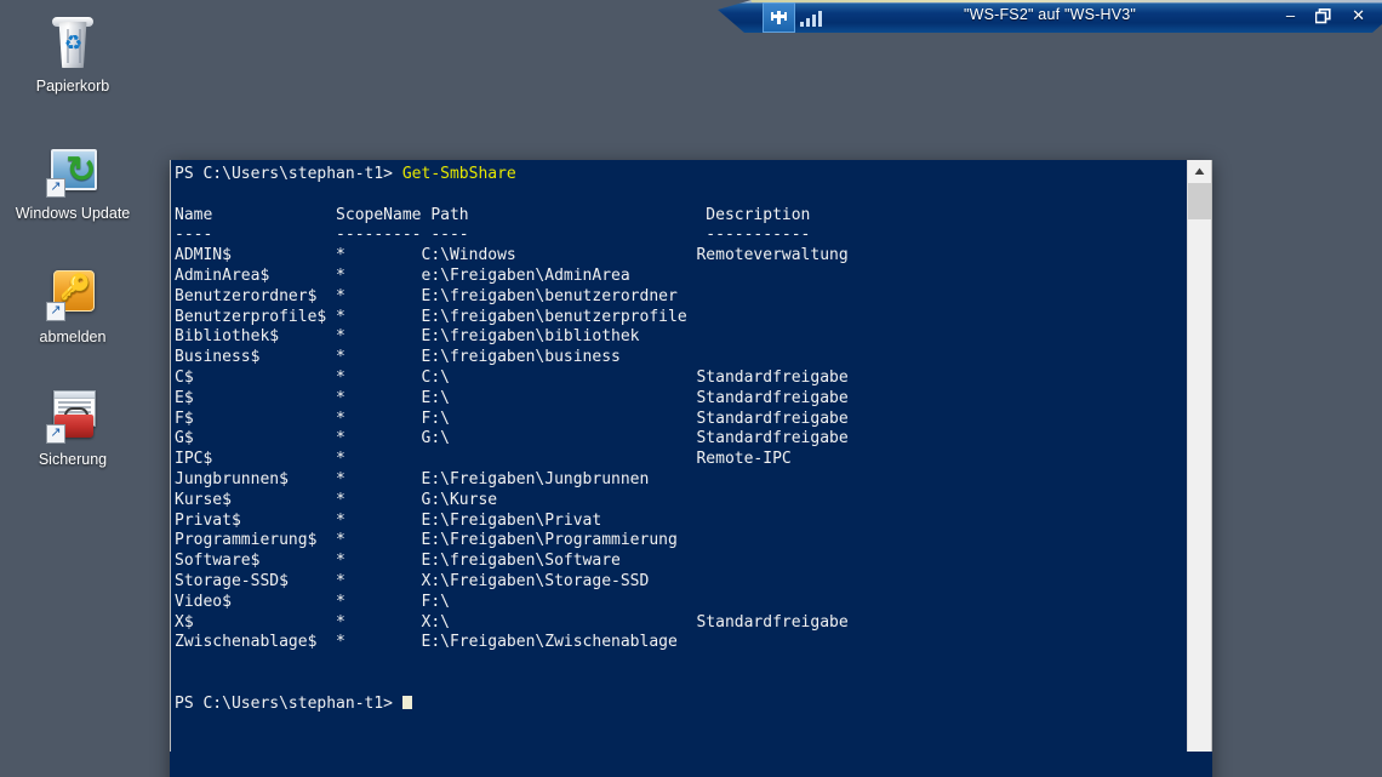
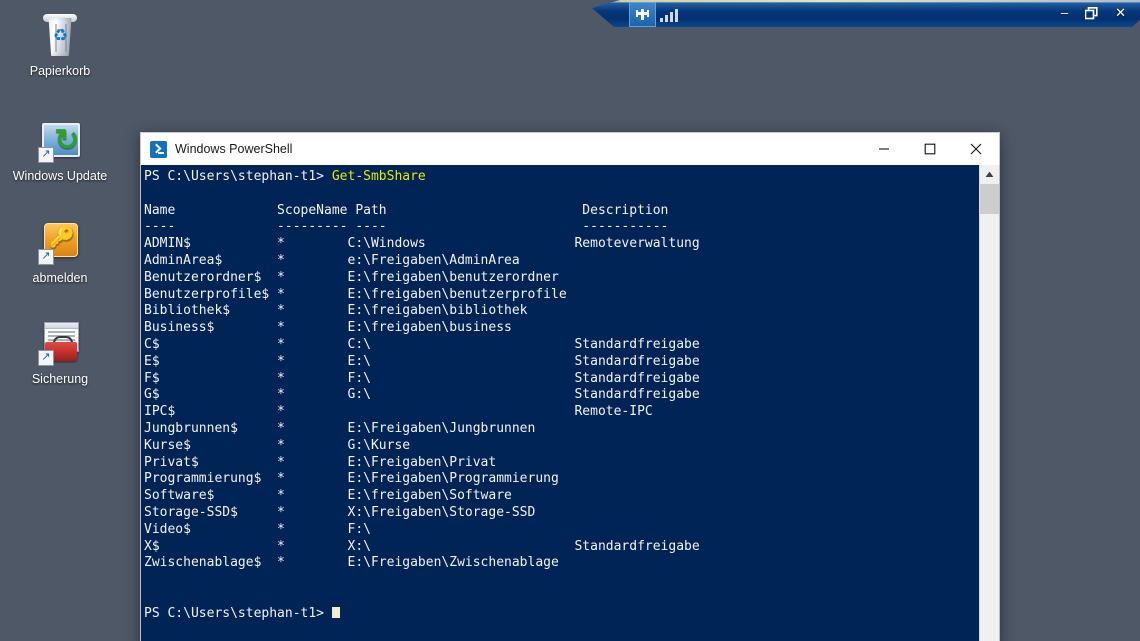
  ♻
  Papierkorb
  ↻
  ↗
  Windows Update
  🔑
  ↗
  abmelden
  ↗
  Sicherung
- "WS-FS2" auf "WS-HV3"
  –
  ✕
+ Windows PowerShell
  PS C:\Users\stephan-t1> Get-SmbShare Name ScopeName Path Description
  ---- --------- ---- -----------
  ADMIN$ * C:\Windows Remoteverwaltung
  AdminArea$ * e:\Freigaben\AdminArea
  Benutzerordner$ * E:\freigaben\benutzerordner
  Benutzerprofile$ * E:\freigaben\benutzerprofile
  Bibliothek$ * E:\freigaben\bibliothek
  Business$ * E:\freigaben\business
  C$ * C:\ Standardfreigabe
  E$ * E:\ Standardfreigabe
  F$ * F:\ Standardfreigabe
  G$ * G:\ Standardfreigabe
  IPC$ * Remote-IPC
  Jungbrunnen$ * E:\Freigaben\Jungbrunnen
  Kurse$ * G:\Kurse
  Privat$ * E:\Freigaben\Privat
  Programmierung$ * E:\Freigaben\Programmierung
  Software$ * E:\freigaben\Software
  Storage-SSD$ * X:\Freigaben\Storage-SSD
  Video$ * F:\
  X$ * X:\ Standardfreigabe
  Zwischenablage$ * E:\Freigaben\Zwischenablage
  PS C:\Users\stephan-t1>
